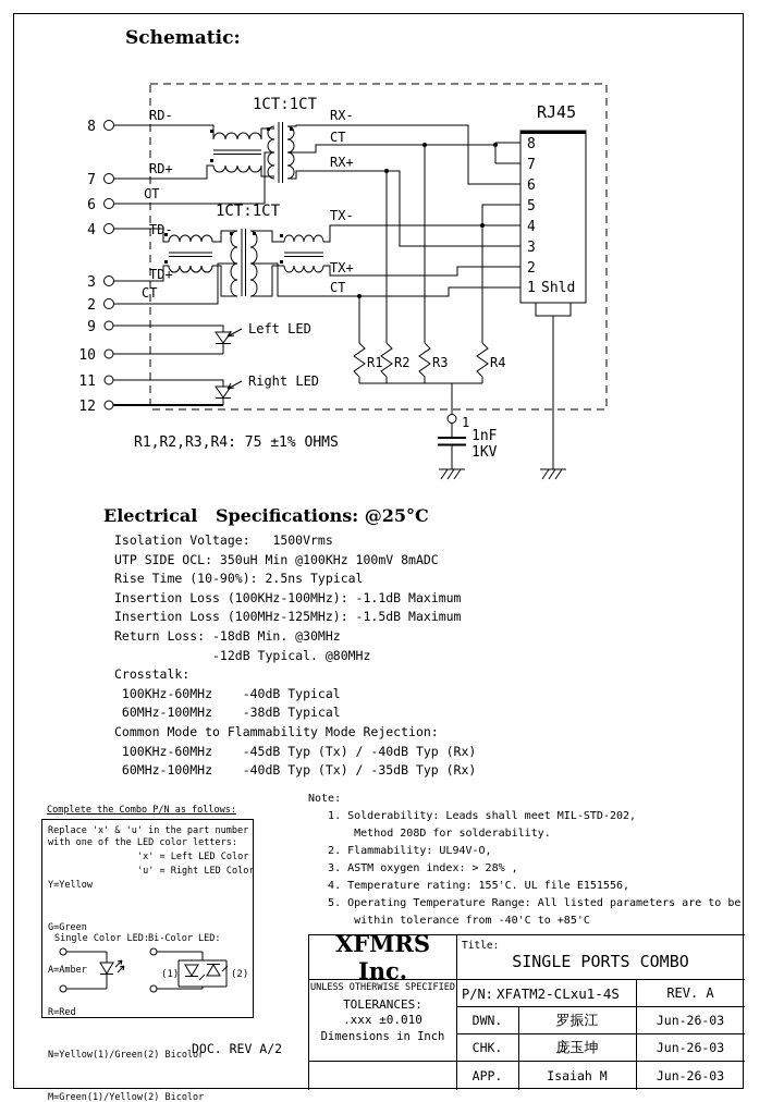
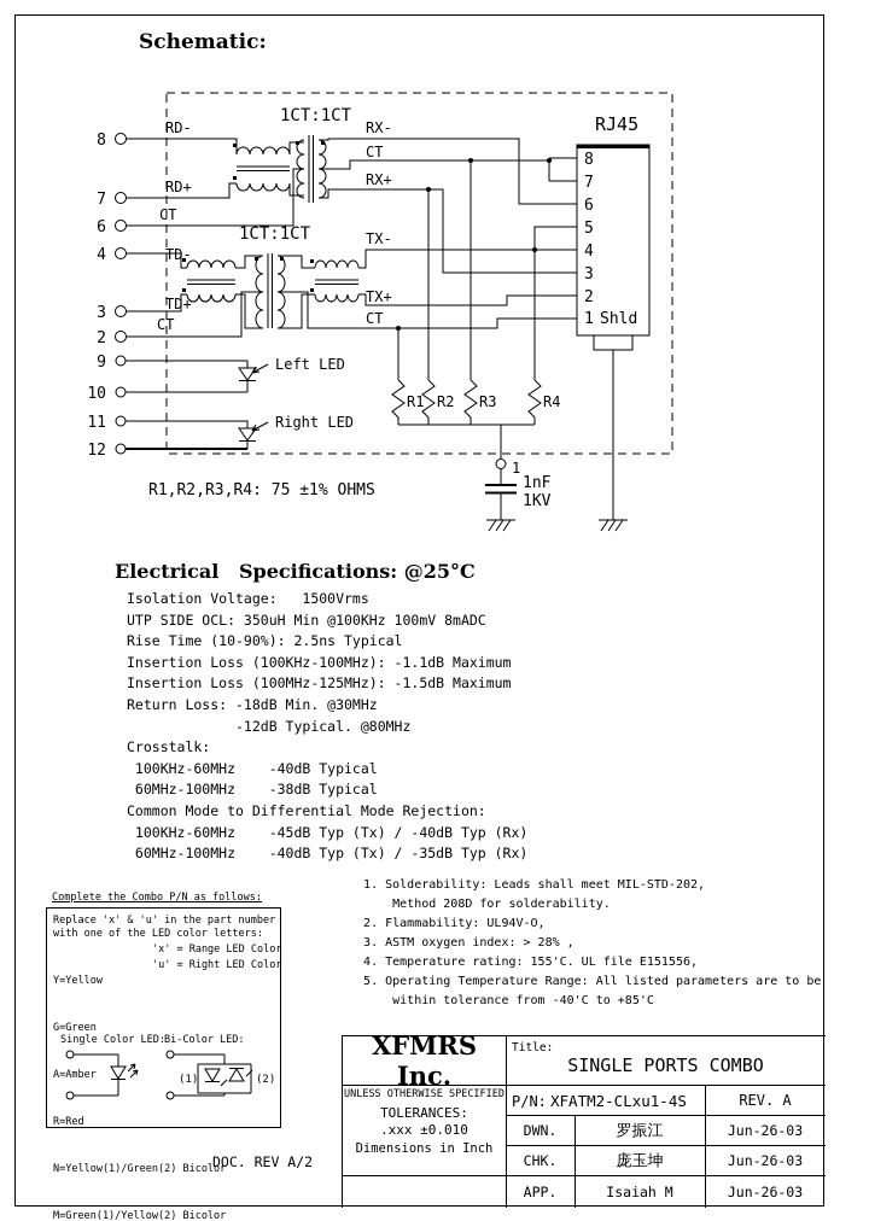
  Schematic:
  8
  7
  6
  4
  3
  2
  9
  10
  11
  12
  8
  7
  6
  5
  4
  3
  2
  1
  Shld
  RJ45
  RD-
  RD+
  CT
  TD-
  TD+
  CT
  RX-
  CT
  RX+
  TX-
  TX+
  CT
  1CT:1CT
  1CT:1CT
  Left LED
  Right LED
  R1
  R2
  R3
  R4
  1
  1nF
  1KV
  R1,R2,R3,R4: 75 ±1% OHMS
  Electrical Specifications: @25°C
  Isolation Voltage: 1500Vrms
  UTP SIDE OCL: 350uH Min @100KHz 100mV 8mADC
  Rise Time (10-90%): 2.5ns Typical
  Insertion Loss (100KHz-100MHz): -1.1dB Maximum
  Insertion Loss (100MHz-125MHz): -1.5dB Maximum
  Return Loss: -18dB Min. @30MHz
  -12dB Typical. @80MHz
  Crosstalk:
  100KHz-60MHz -40dB Typical
  60MHz-100MHz -38dB Typical
- Common Mode to Flammability Mode Rejection:
+ Common Mode to Differential Mode Rejection:
  100KHz-60MHz -45dB Typ (Tx) / -40dB Typ (Rx)
  60MHz-100MHz -40dB Typ (Tx) / -35dB Typ (Rx)
- Note:
  1. Solderability: Leads shall meet MIL-STD-202,
  Method 208D for solderability.
  2. Flammability: UL94V-O,
  3. ASTM oxygen index: > 28% ,
  4. Temperature rating: 155'C. UL file E151556,
  5. Operating Temperature Range: All listed parameters are to be
  within tolerance from -40'C to +85'C
  Complete the Combo P/N as follows:
  Replace 'x' & 'u' in the part number
  with one of the LED color letters:
  Y=Yellow
  G=Green
  A=Amber
  R=Red
  N=Yellow(1)/Green(2) Bicolor
  M=Green(1)/Yellow(2) Bicolor
- 'x' = Left LED Color
+ 'x' = Range LED Color
  'u' = Right LED Color
  Single Color LED:
  Bi-Color LED:
  (1)
  (2)
  DOC. REV A/2
  XFMRS Inc.
  Title:
  SINGLE PORTS COMBO
  UNLESS OTHERWISE SPECIFIED
  TOLERANCES:
  .xxx ±0.010
  Dimensions in Inch
  P/N:
  XFATM2-CLxu1-4S
  REV. A
  DWN.
  罗振江
  Jun-26-03
  CHK.
  庞玉坤
  Jun-26-03
  APP.
  Isaiah M
  Jun-26-03
